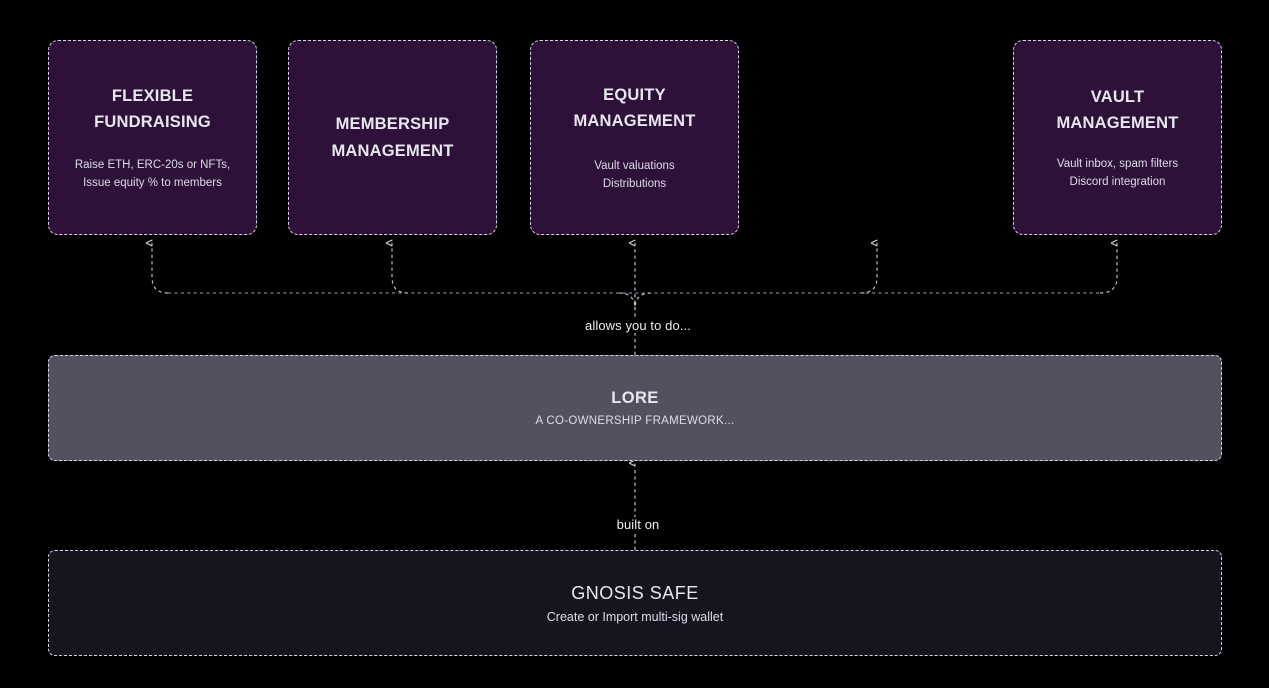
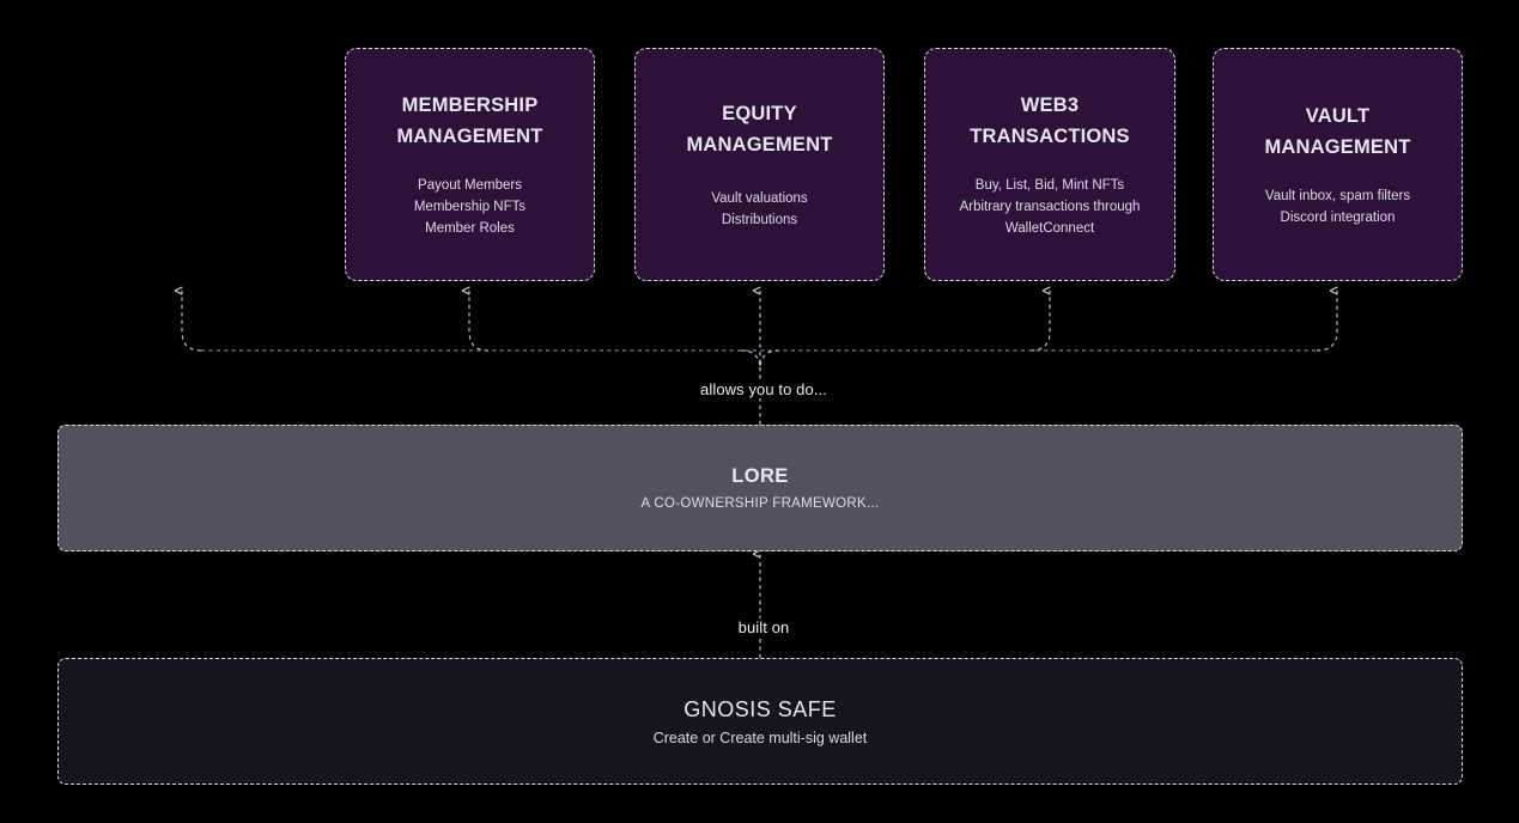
- FLEXIBLE
- FUNDRAISING
- Raise ETH, ERC-20s or NFTs,
- Issue equity % to members
  MEMBERSHIP
  MANAGEMENT
+ Payout Members
+ Membership NFTs
+ Member Roles
  EQUITY
  MANAGEMENT
  Vault valuations
  Distributions
+ WEB3
+ TRANSACTIONS
+ Buy, List, Bid, Mint NFTs
+ Arbitrary transactions through
+ WalletConnect
  VAULT
  MANAGEMENT
  Vault inbox, spam filters
  Discord integration
  allows you to do...
  LORE
  A CO-OWNERSHIP FRAMEWORK...
  built on
  GNOSIS SAFE
- Create or Import multi-sig wallet
+ Create or Create multi-sig wallet
